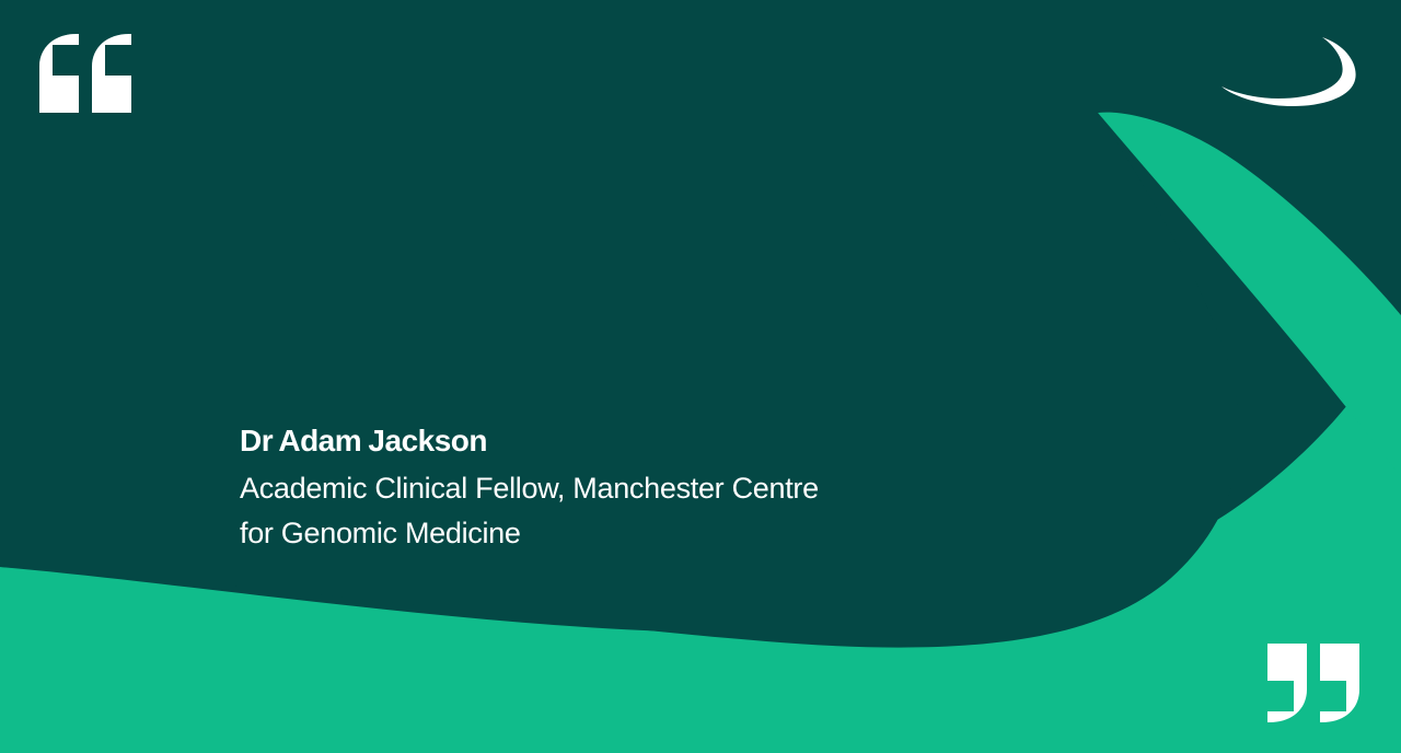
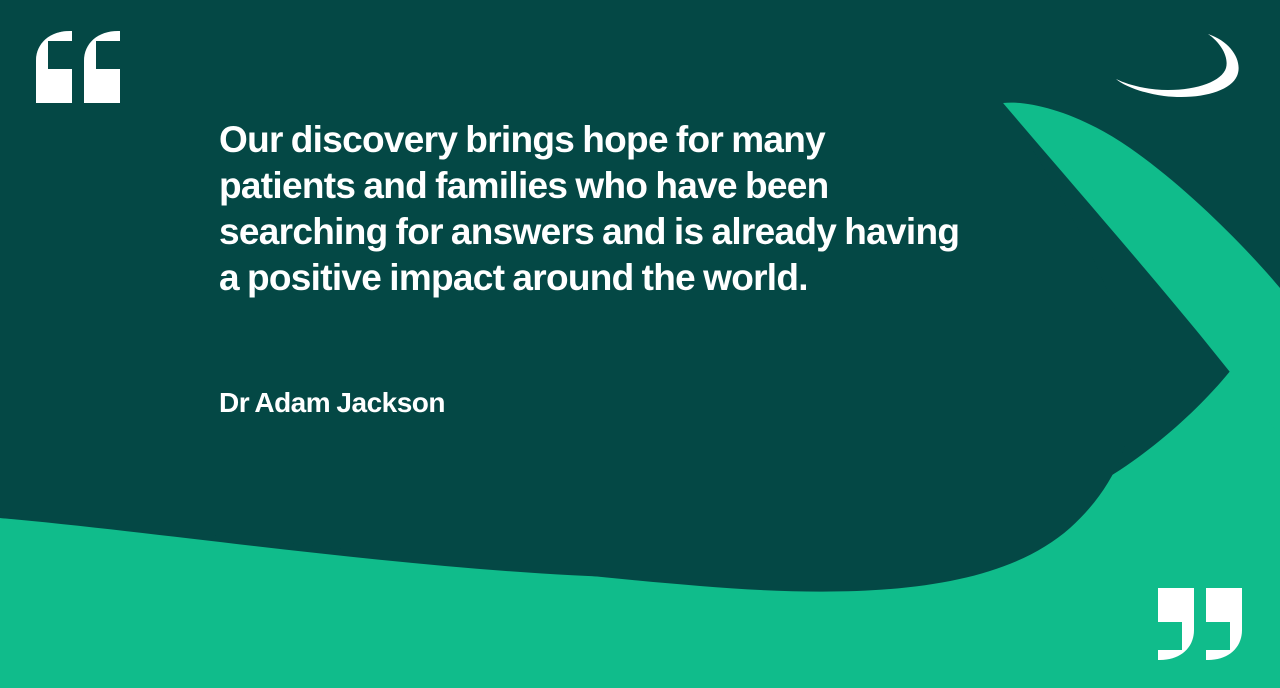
+ Our discovery brings hope for many patients and families who have been searching for answers and is already having a positive impact around the world.
  Dr Adam Jackson
- Academic Clinical Fellow, Manchester Centre
- for Genomic Medicine
